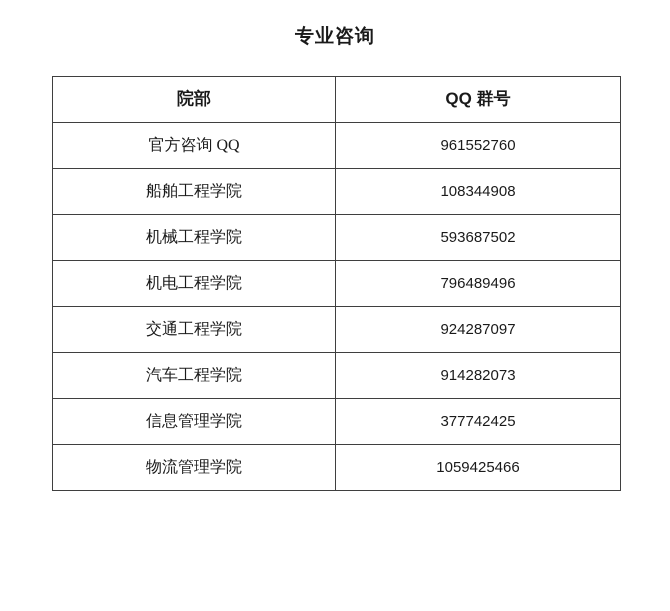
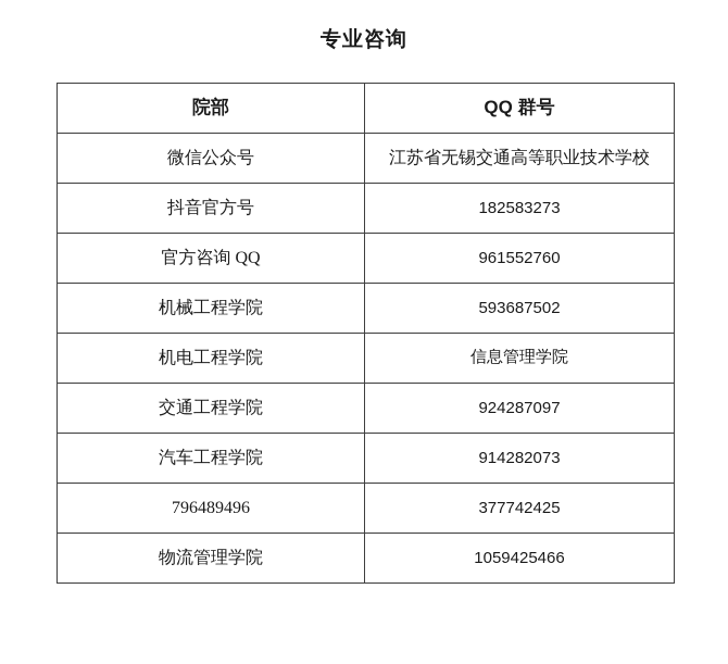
  专业咨询
  院部	QQ 群号
+ 微信公众号	江苏省无锡交通高等职业技术学校
+ 抖音官方号	182583273
  官方咨询 QQ	961552760
- 船舶工程学院	108344908
  机械工程学院	593687502
- 机电工程学院	796489496
+ 机电工程学院	信息管理学院
  交通工程学院	924287097
  汽车工程学院	914282073
- 信息管理学院	377742425
+ 796489496	377742425
  物流管理学院	1059425466
